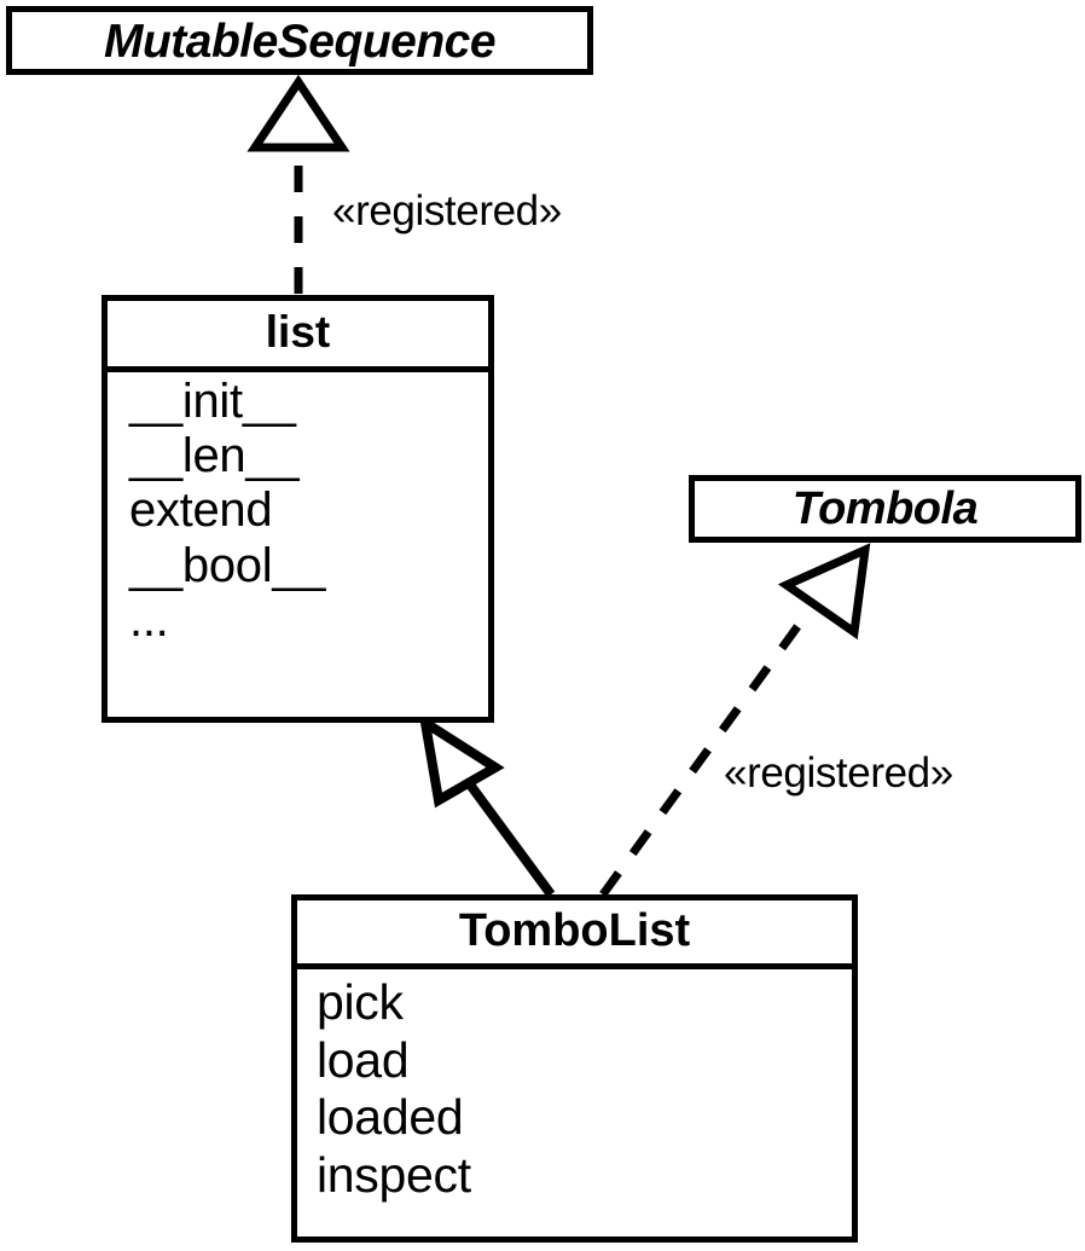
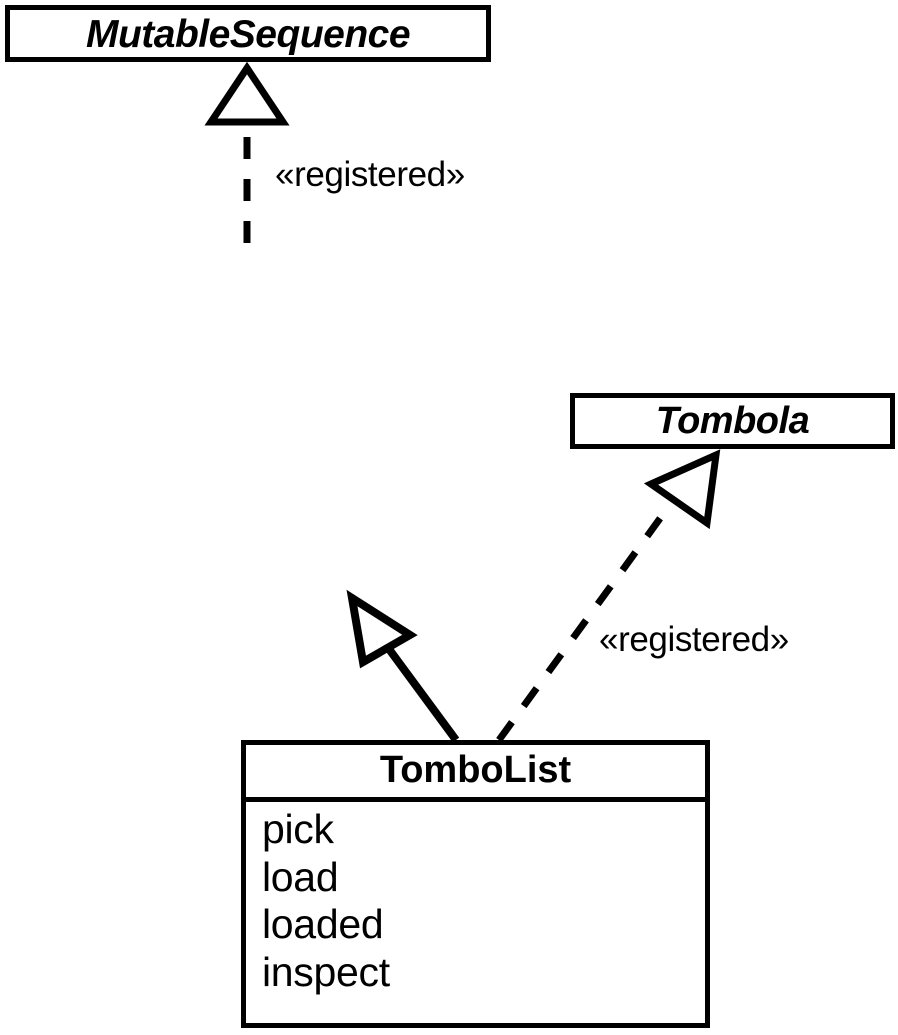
  MutableSequence
- list
- __init__
- __len__
- extend
- __bool__
- ...
  Tombola
  TomboList
  pick
  load
  loaded
  inspect
  «registered»
  «registered»
